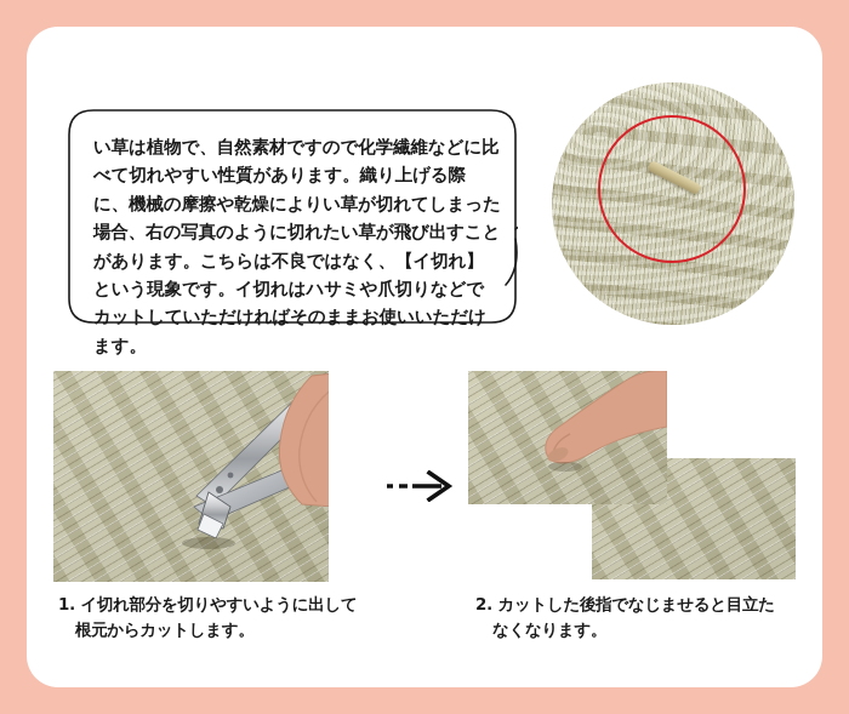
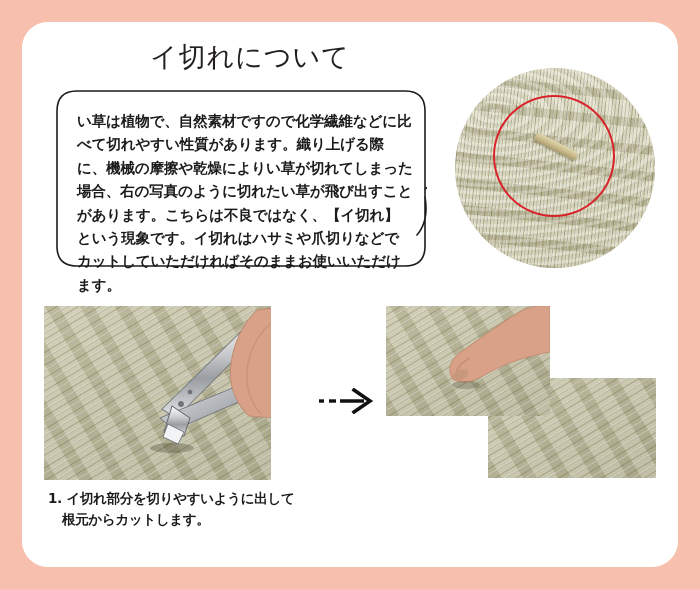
+ イ切れについて
  い草は植物で、自然素材ですので化学繊維などに比べて切れやすい性質があります。織り上げる際に、機械の摩擦や乾燥によりい草が切れてしまった場合、右の写真のように切れたい草が飛び出すことがあります。こちらは不良ではなく、【イ切れ】という現象です。イ切れはハサミや爪切りなどでカットしていただければそのままお使いいただけます。
  1. イ切れ部分を切りやすいように出して
  根元からカットします。
- 2. カットした後指でなじませると目立た
- なくなります。
